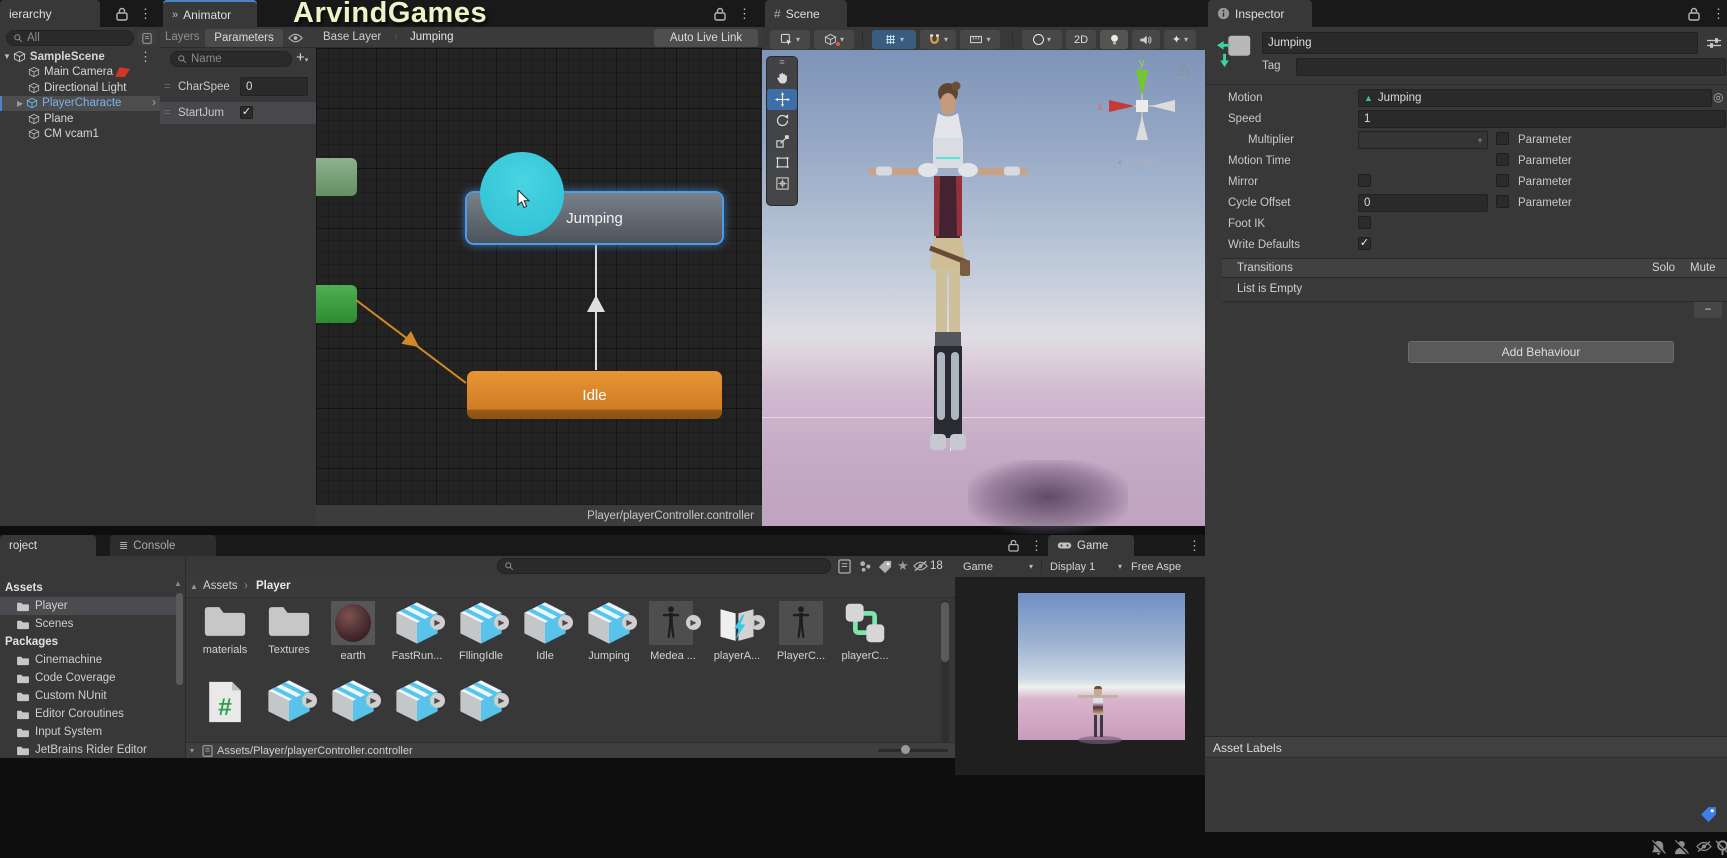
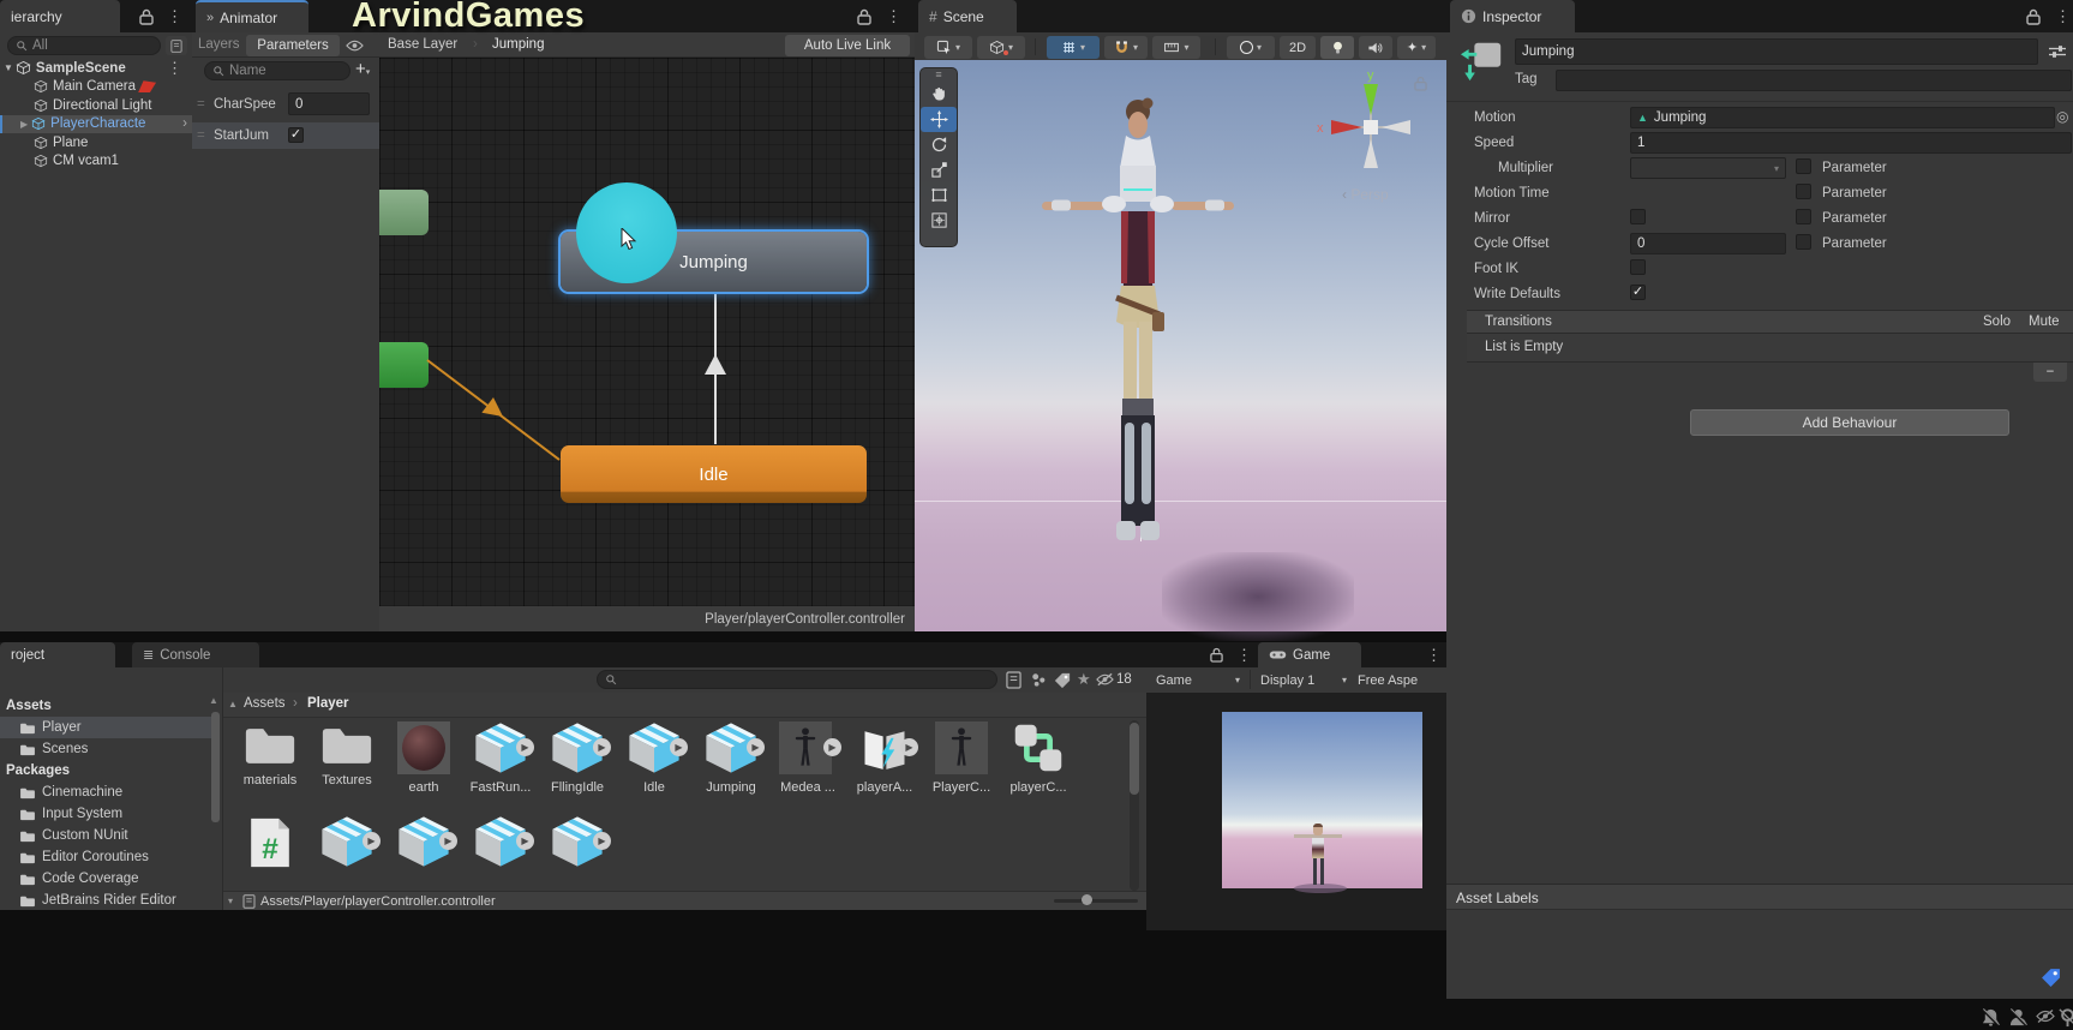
  ierarchy
  ⋮
  »
  Animator
  ⋮
  #
  Scene
  Inspector
  ⋮
  ArvindGames
  All
  ▼
  SampleScene
  ⋮
  Main Camera
  Directional Light
  ▶
  PlayerCharacte
  ›
  Plane
  CM vcam1
  Layers
  Parameters
  Base Layer
  Jumping
  Auto Live Link
  Name
  =
  CharSpee
  0
  =
  StartJum
  ✓
  Jumping
  Idle
  Player/playerController.controller
  ▾
  ▾
  ▾
  ▾
  ▾
  ▾
  2D
  ✦
  ▾
  ≡
  y
  x
  Jumping
  Tag
  Motion
  ▲
  Jumping
  ◎
  Speed
  1
  Multiplier
  ▾
  Parameter
  Motion Time
  Parameter
  Mirror
  Parameter
  Cycle Offset
  0
  Parameter
  Foot IK
  Write Defaults
  ✓
  Transitions
  Solo
  Mute
  List is Empty
  −
  Add Behaviour
  Asset Labels
  roject
  ≣
  Console
  ⋮
  Game
  ⋮
  ★
  18
  Assets
  Player
  Scenes
  Packages
  Cinemachine
- Code Coverage
+ Input System
  Custom NUnit
  Editor Coroutines
- Input System
+ Code Coverage
  JetBrains Rider Editor
  ▲
  ▲
  Assets
  ›
  Player
  materials
  Textures
  earth
  ▶
  FastRun...
  ▶
  FllingIdle
  ▶
  Idle
  ▶
  Jumping
  ▶
  Medea ...
  ▶
  playerA...
  PlayerC...
  playerC...
  ▶
  ▶
  ▶
  ▶
  ▾
  Assets/Player/playerController.controller
  Game
  ▾
  Display 1
  ▾
  Free Aspe
